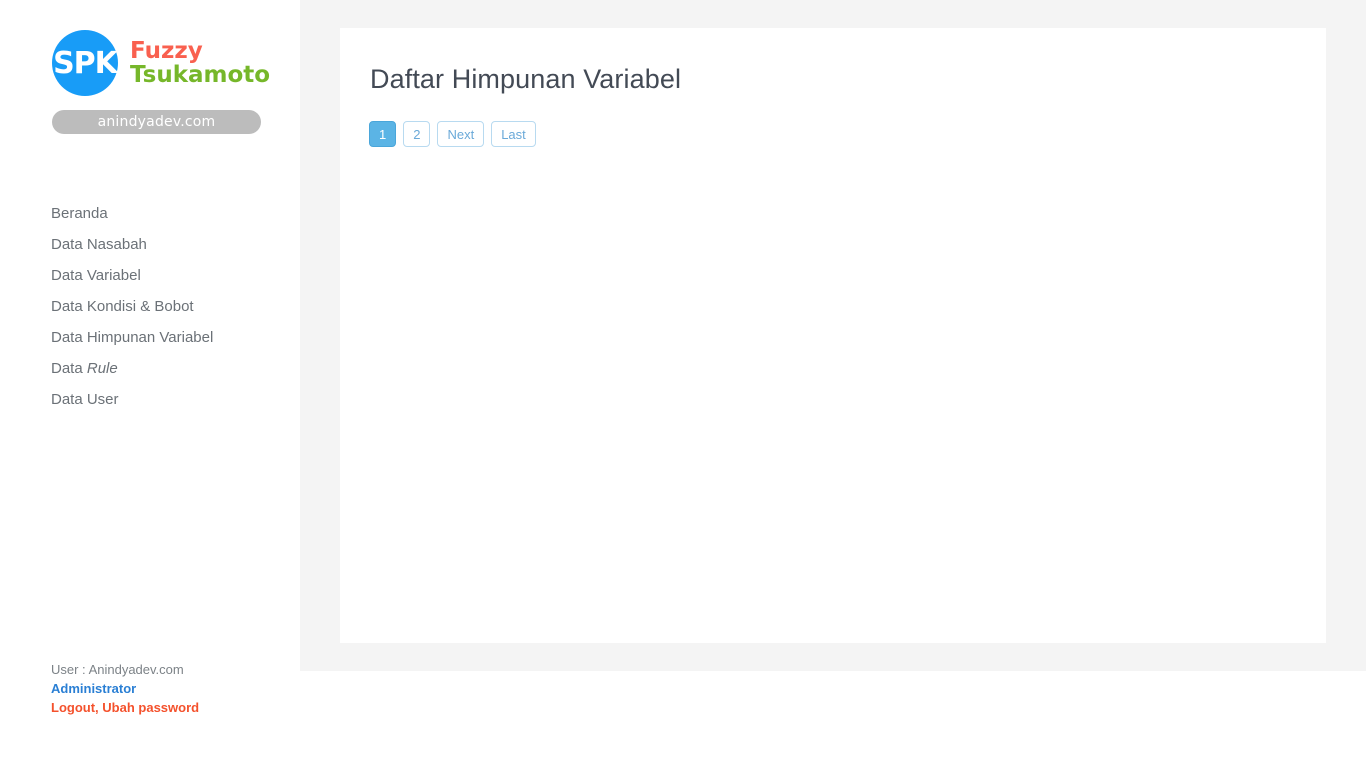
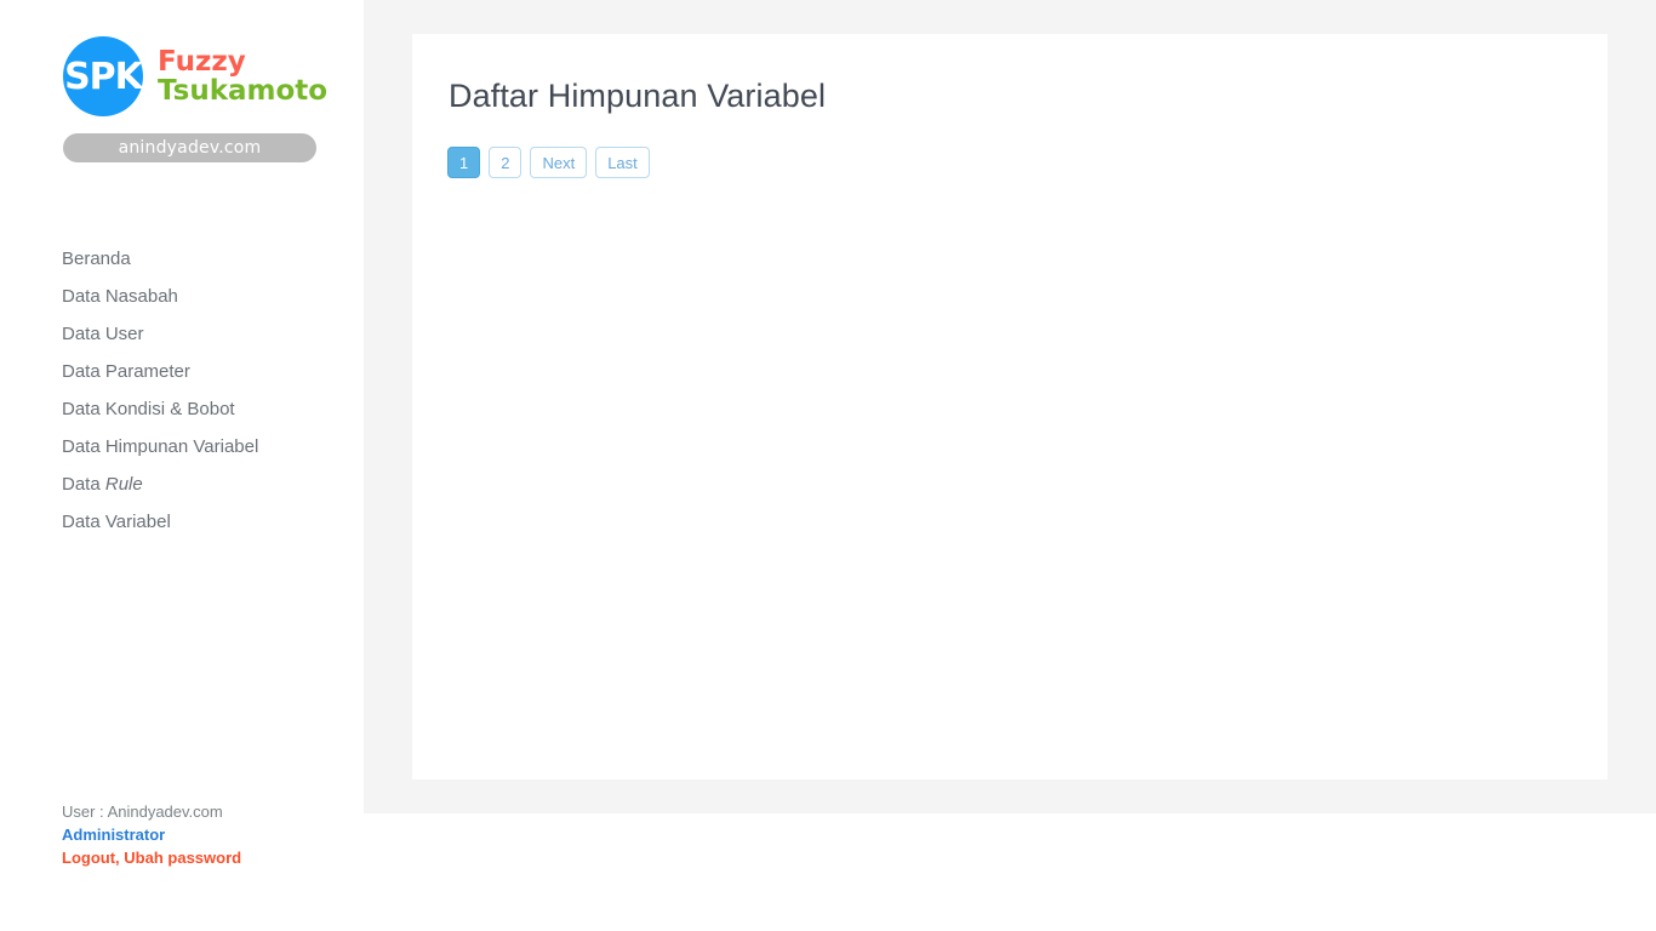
  SPK
  Fuzzy
  Tsukamoto
  anindyadev.com
  Beranda
  Data Nasabah
- Data Variabel
+ Data User
+ Data Parameter
  Data Kondisi & Bobot
  Data Himpunan Variabel
  Data Rule
- Data User
+ Data Variabel
  User : Anindyadev.com
  Administrator
  Logout, Ubah password
  Daftar Himpunan Variabel
  1
  2
  Next
  Last
